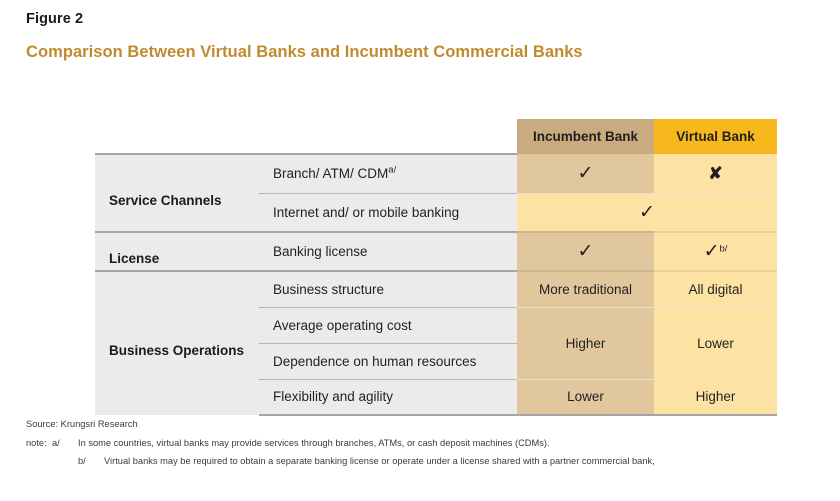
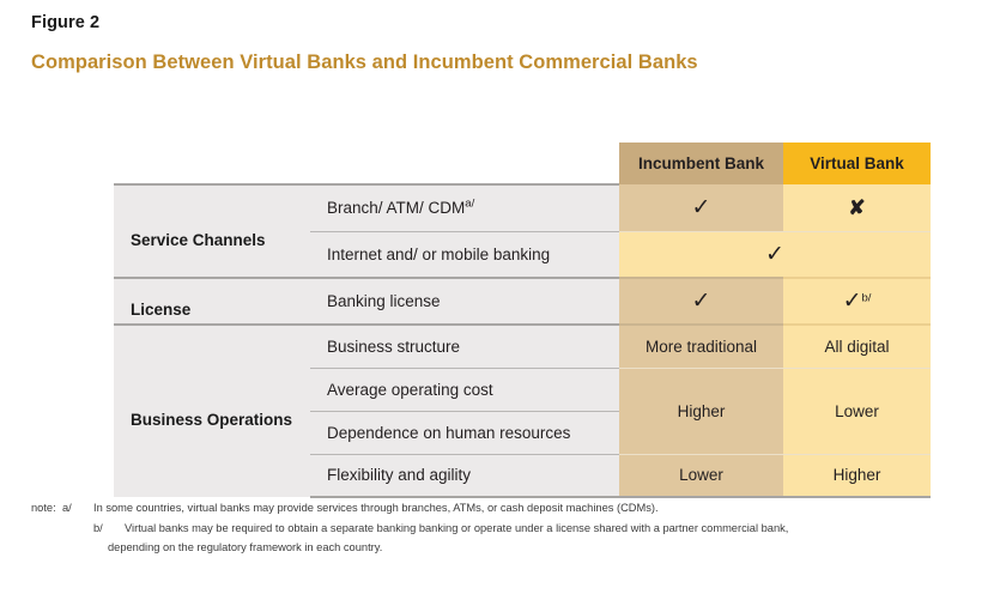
  Figure 2
  Comparison Between Virtual Banks and Incumbent Commercial Banks
  		Incumbent Bank	Virtual Bank
  Service Channels	Branch/ ATM/ CDMa/	✓	✘
  Internet and/ or mobile banking	✓
  License	Banking license	✓	✓b/
  Business Operations	Business structure	More traditional	All digital
  Average operating cost	Higher	Lower
  Dependence on human resources
  Flexibility and agility	Lower	Higher
- Source: Krungsri Research
  note:
  a/
  In some countries, virtual banks may provide services through branches, ATMs, or cash deposit machines (CDMs).
  b/
- Virtual banks may be required to obtain a separate banking license or operate under a license shared with a partner commercial bank,
+ Virtual banks may be required to obtain a separate banking banking or operate under a license shared with a partner commercial bank,
+ depending on the regulatory framework in each country.
